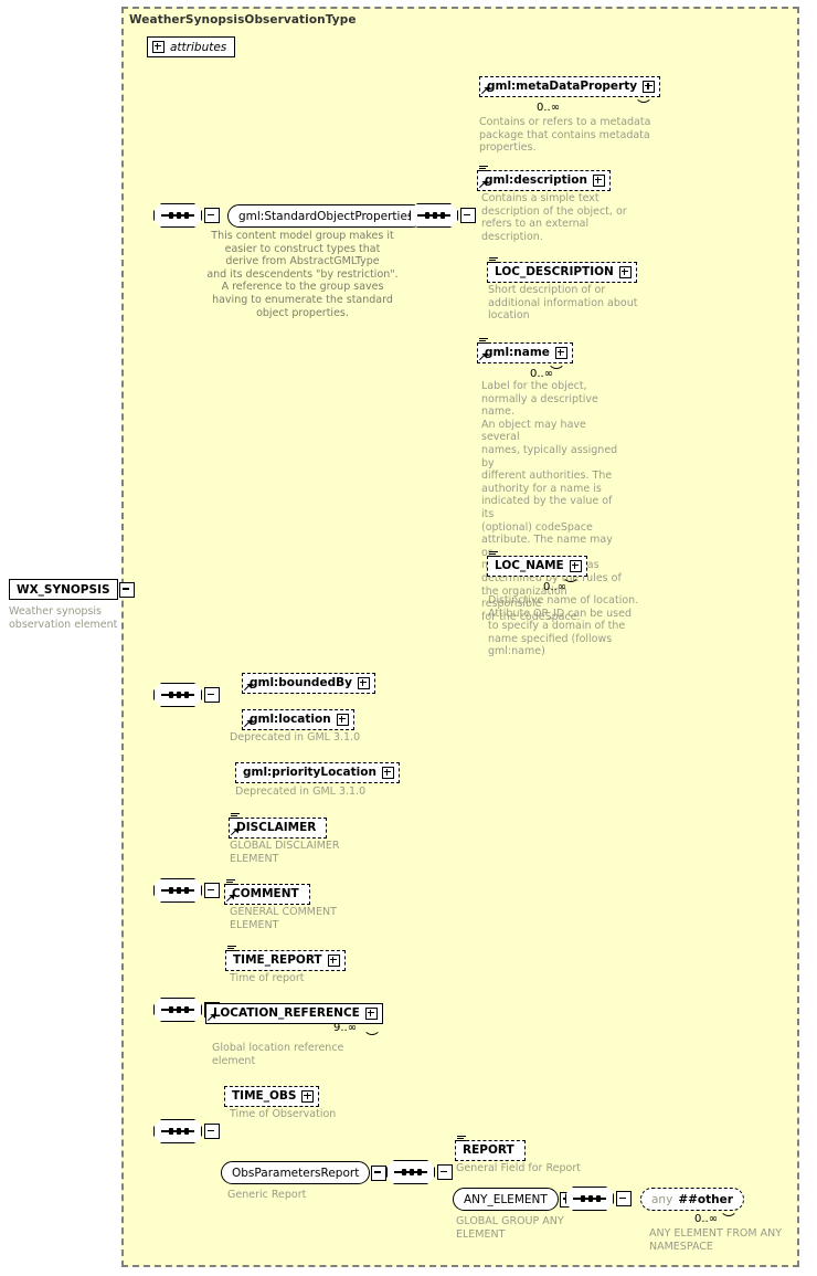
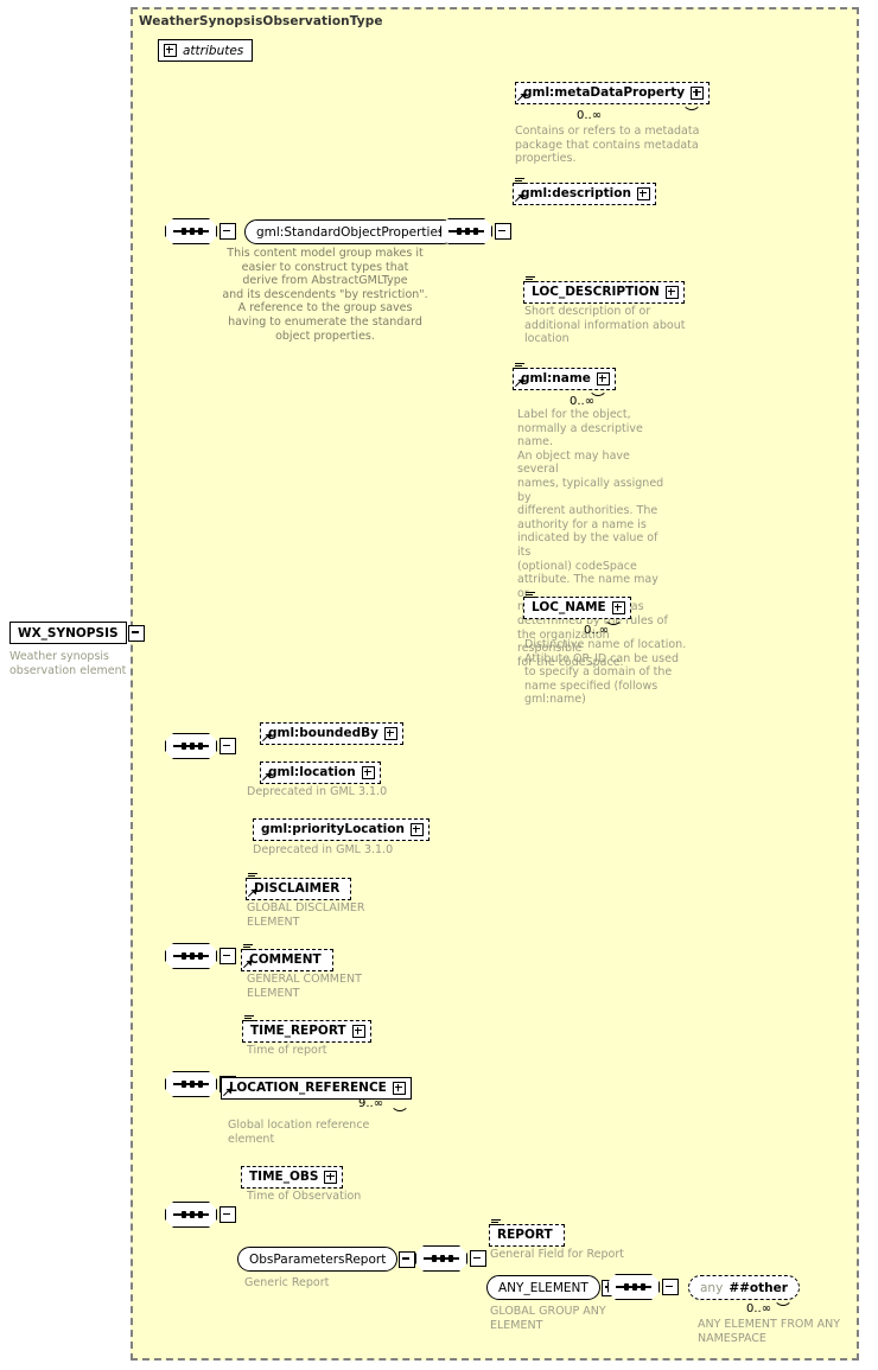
  WeatherSynopsisObservationType
  WX_SYNOPSIS
  Weather synopsis
  observation element
  attributes
  gml:StandardObjectPropertie
  This content model group makes it
  easier to construct types that
  derive from AbstractGMLType
  and its descendents "by restriction".
  A reference to the group saves
  having to enumerate the standard
  object properties.
  gml:metaDataProperty
  0..∞
  Contains or refers to a metadata
  package that contains metadata
  properties.
  gml:description
- Contains a simple text
- description of the object, or
- refers to an external
- description.
  LOC_DESCRIPTION
  Short description of or
  additional information about
  location
  gml:name
  0..∞
  Label for the object,
  normally a descriptive name.
  An object may have several
  names, typically assigned by
  different authorities. The
  authority for a name is
  indicated by the value of its
  (optional) codeSpace
  attribute. The name may o
  determined by the rules of
  the organization responsible
  for the codeSpace.
  LOC_NAME
  0..∞
  Distinctive name of location.
  Attibute OP_ID can be used
  to specify a domain of the
  name specified (follows
  gml:name)
  gml:boundedBy
  gml:location
  Deprecated in GML 3.1.0
  gml:priorityLocation
  Deprecated in GML 3.1.0
  DISCLAIMER
  GLOBAL DISCLAIMER
  ELEMENT
  COMMENT
  GENERAL COMMENT
  ELEMENT
  TIME_REPORT
  Time of report
  LOCATION_REFERENCE
  9..∞
  Global location reference
  element
  TIME_OBS
  Time of Observation
  ObsParametersReport
  Generic Report
  REPORT
  General Field for Report
  ANY_ELEMENT
  GLOBAL GROUP ANY
  ELEMENT
  any
  ##other
  0..∞
  ANY ELEMENT FROM ANY
  NAMESPACE
